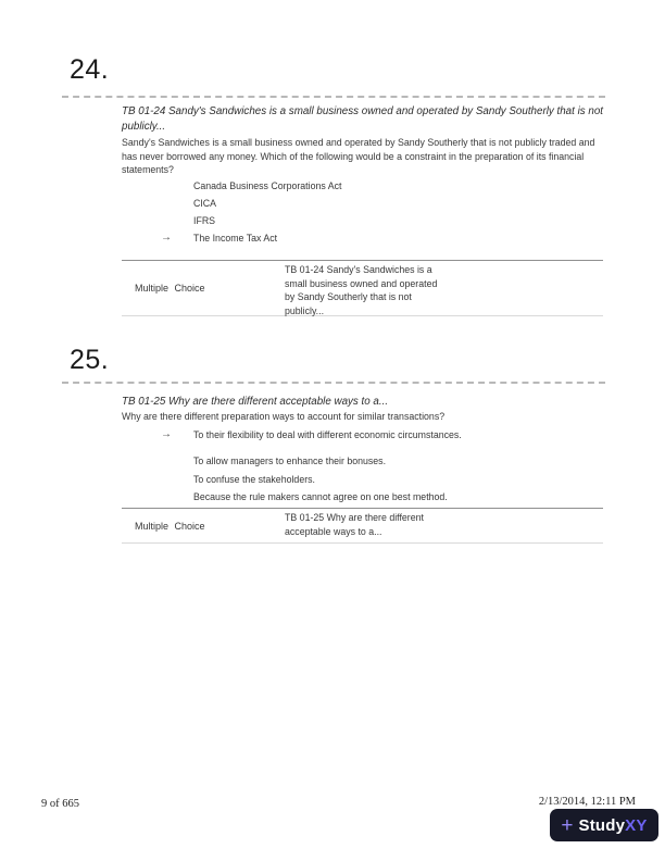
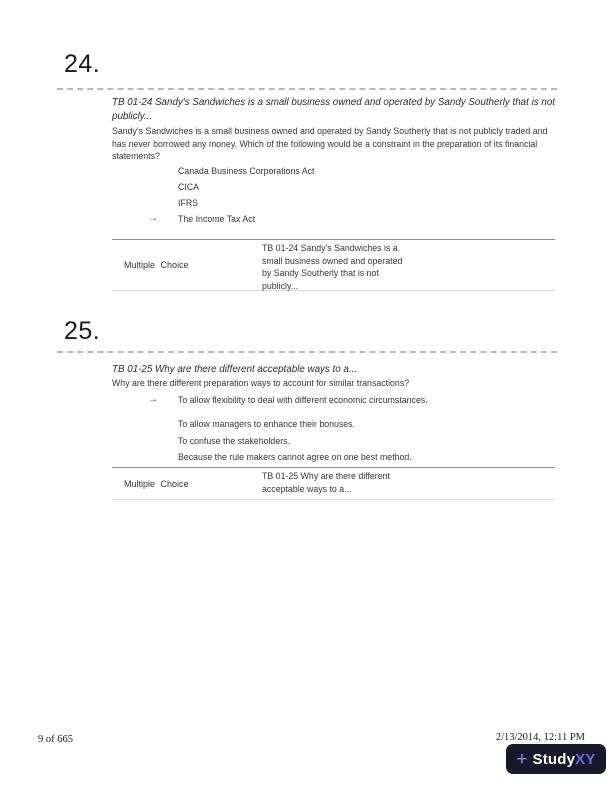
  24.
  TB 01-24 Sandy's Sandwiches is a small business owned and operated by Sandy Southerly that is not publicly...
  Sandy's Sandwiches is a small business owned and operated by Sandy Southerly that is not publicly traded and has never borrowed any money. Which of the following would be a constraint in the preparation of its financial statements?
  Canada Business Corporations Act
  CICA
  IFRS
  →
  The Income Tax Act
  Multiple Choice
  TB 01-24 Sandy's Sandwiches is a small business owned and operated by Sandy Southerly that is not publicly...
  25.
  TB 01-25 Why are there different acceptable ways to a...
  Why are there different preparation ways to account for similar transactions?
  →
- To their flexibility to deal with different economic circumstances.
+ To allow flexibility to deal with different economic circumstances.
  To allow managers to enhance their bonuses.
  To confuse the stakeholders.
  Because the rule makers cannot agree on one best method.
  Multiple Choice
  TB 01-25 Why are there different acceptable ways to a...
  9 of 665
  2/13/2014, 12:11 PM
  +
  Study
  XY
